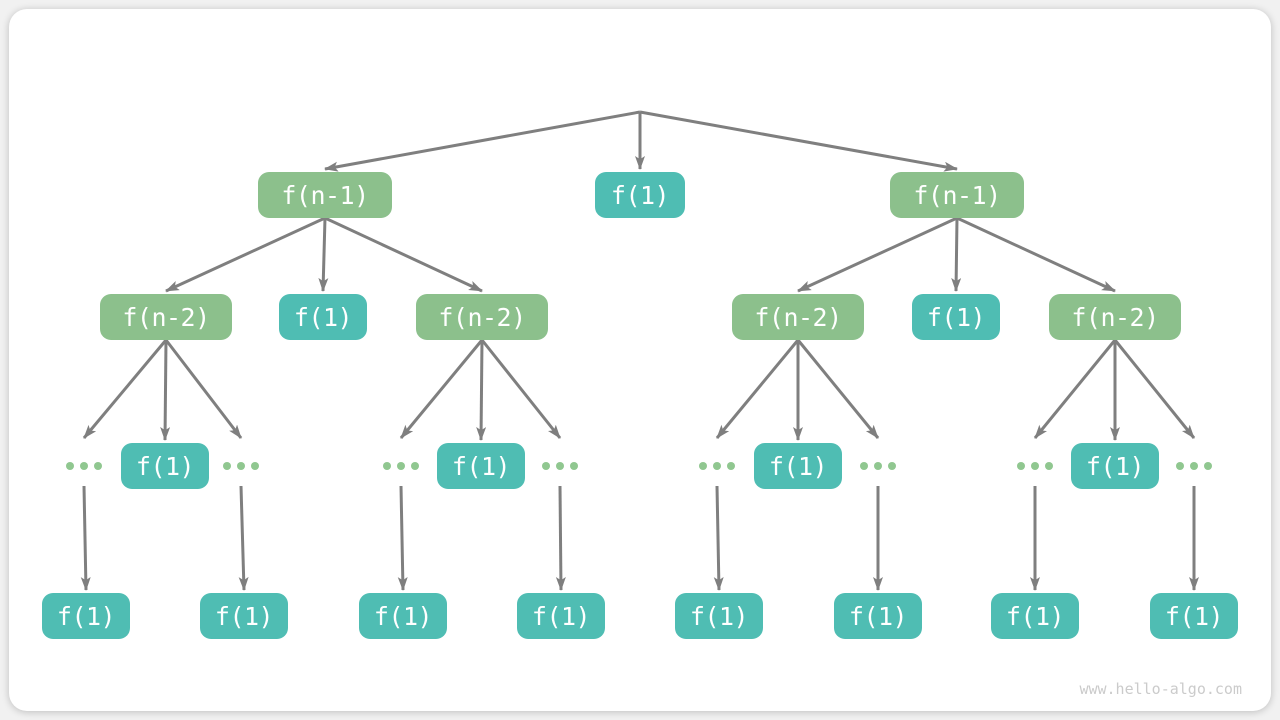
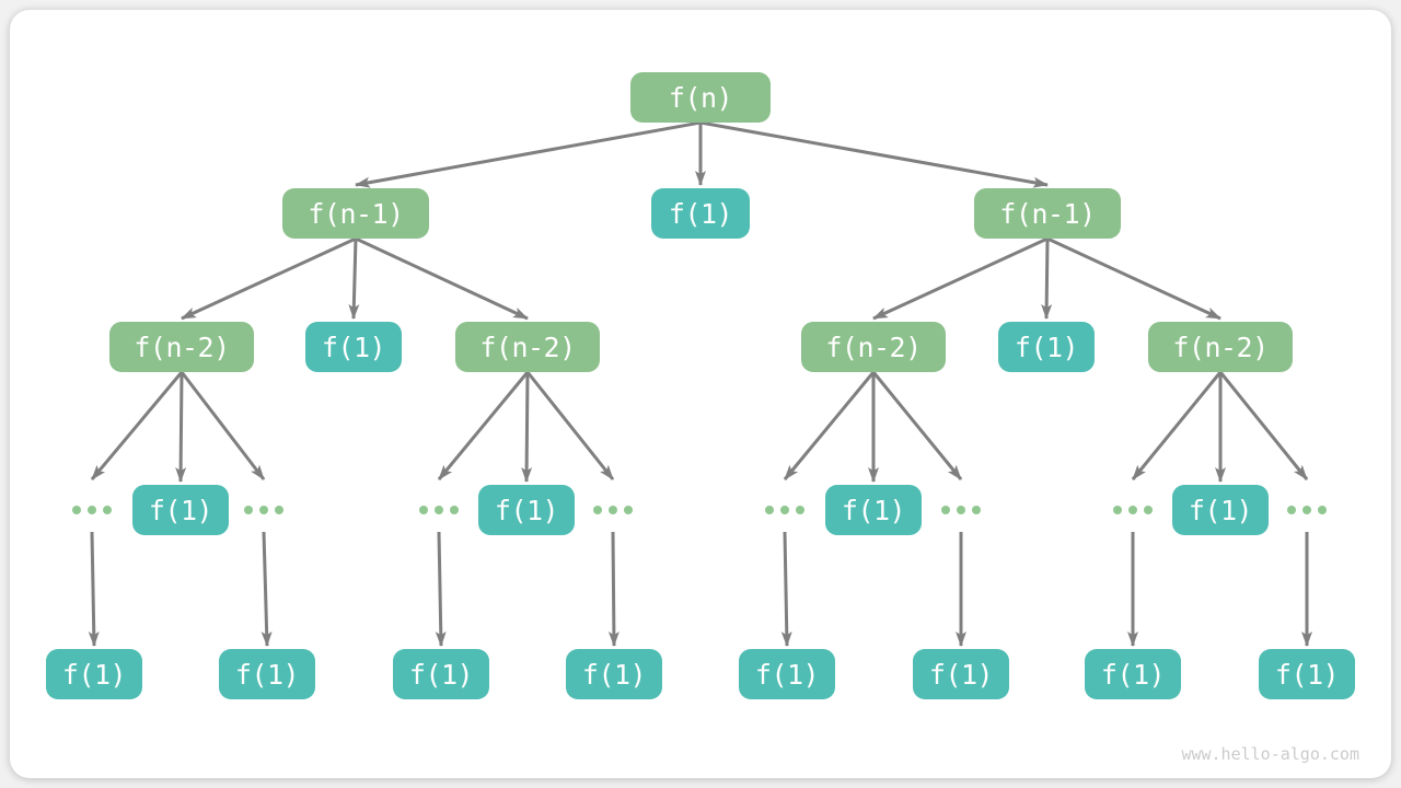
+ f(n)
  f(n-1)
  f(1)
  f(n-1)
  f(n-2)
  f(1)
  f(n-2)
  f(n-2)
  f(1)
  f(n-2)
  f(1)
  f(1)
  f(1)
  f(1)
  f(1)
  f(1)
  f(1)
  f(1)
  f(1)
  f(1)
  f(1)
  f(1)
  www.hello-algo.com
